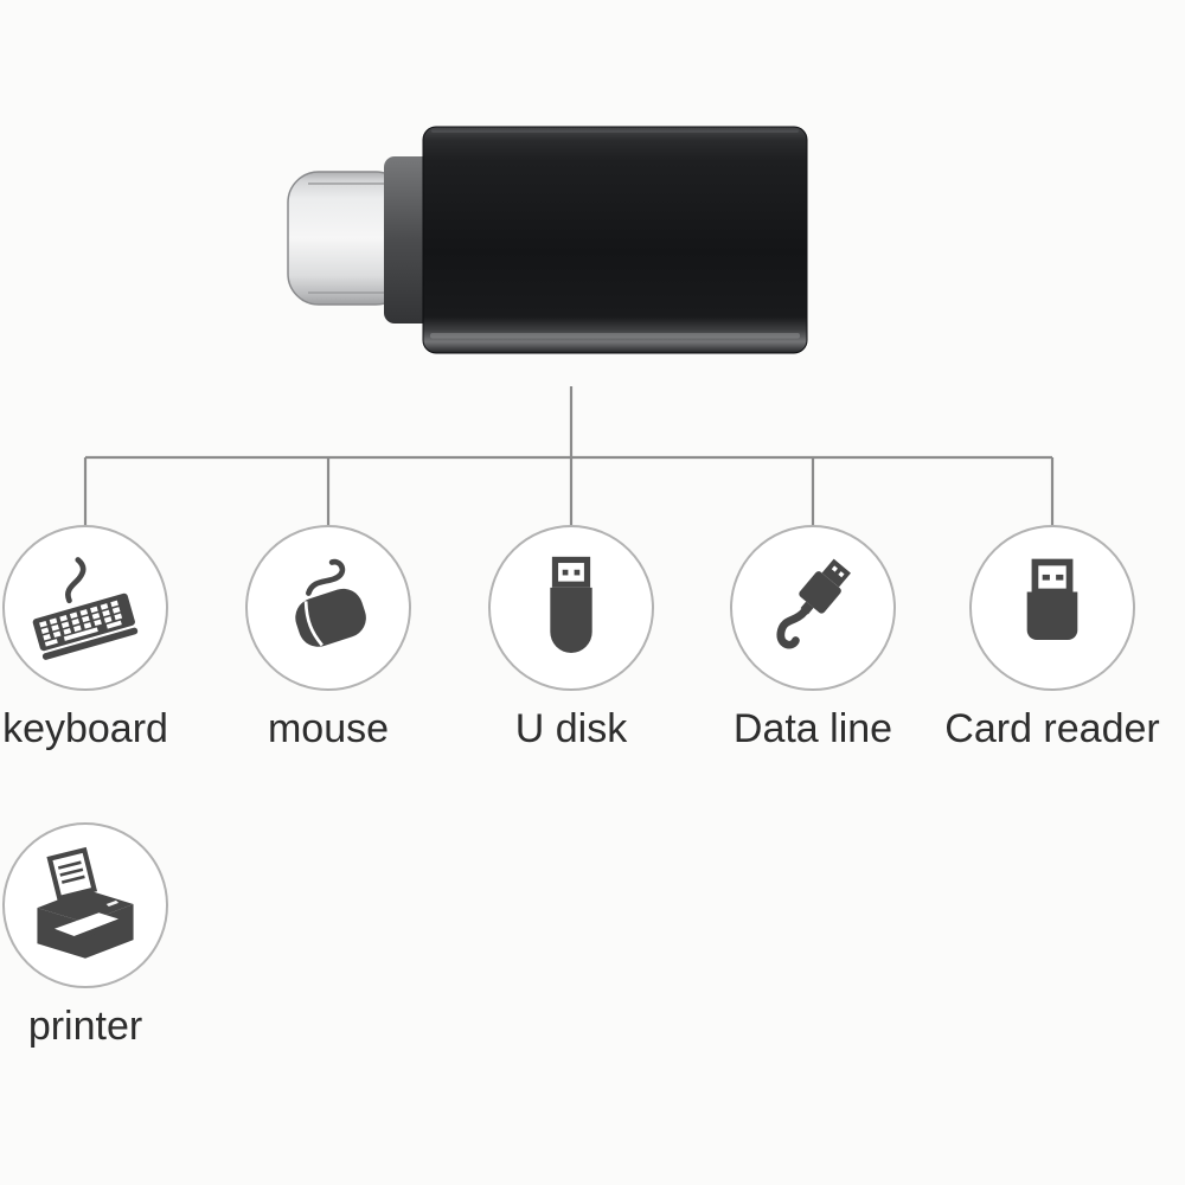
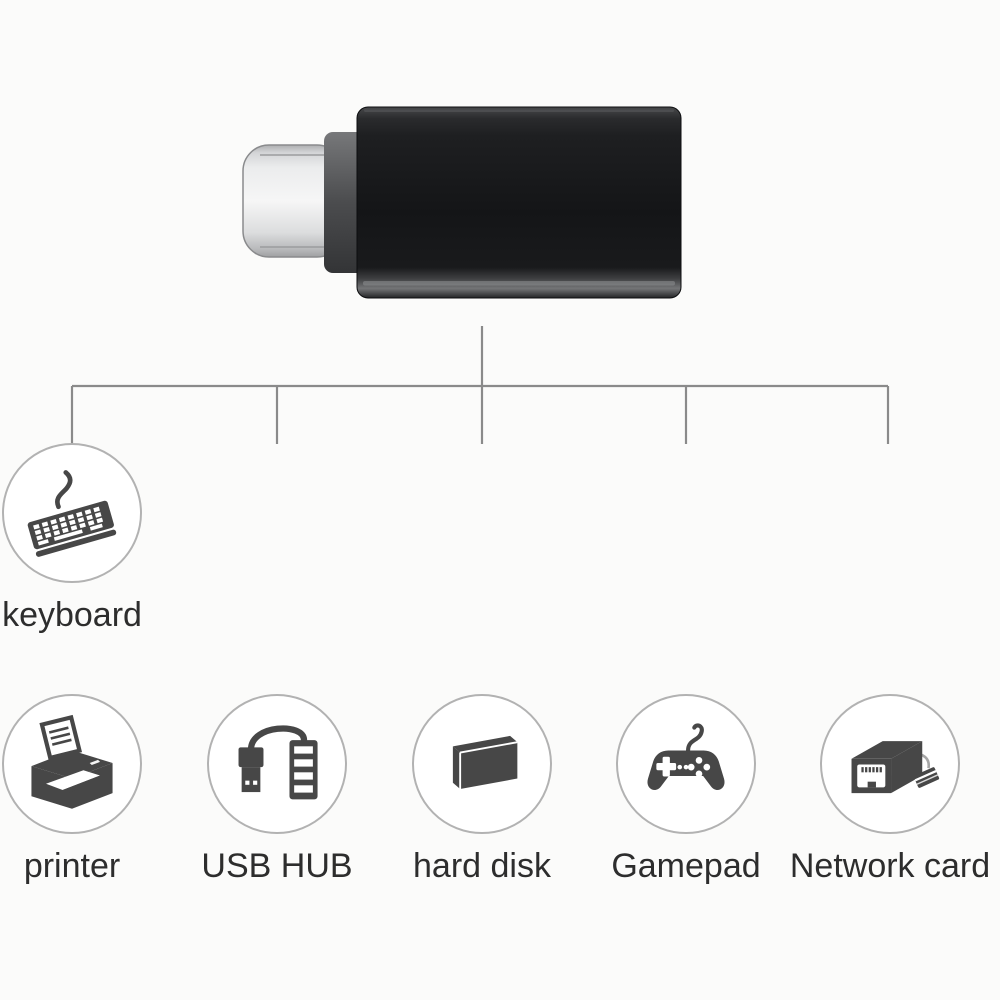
  keyboard
- mouse
- U disk
- Data line
- Card reader
  printer
+ USB HUB
+ hard disk
+ Gamepad
+ Network card
